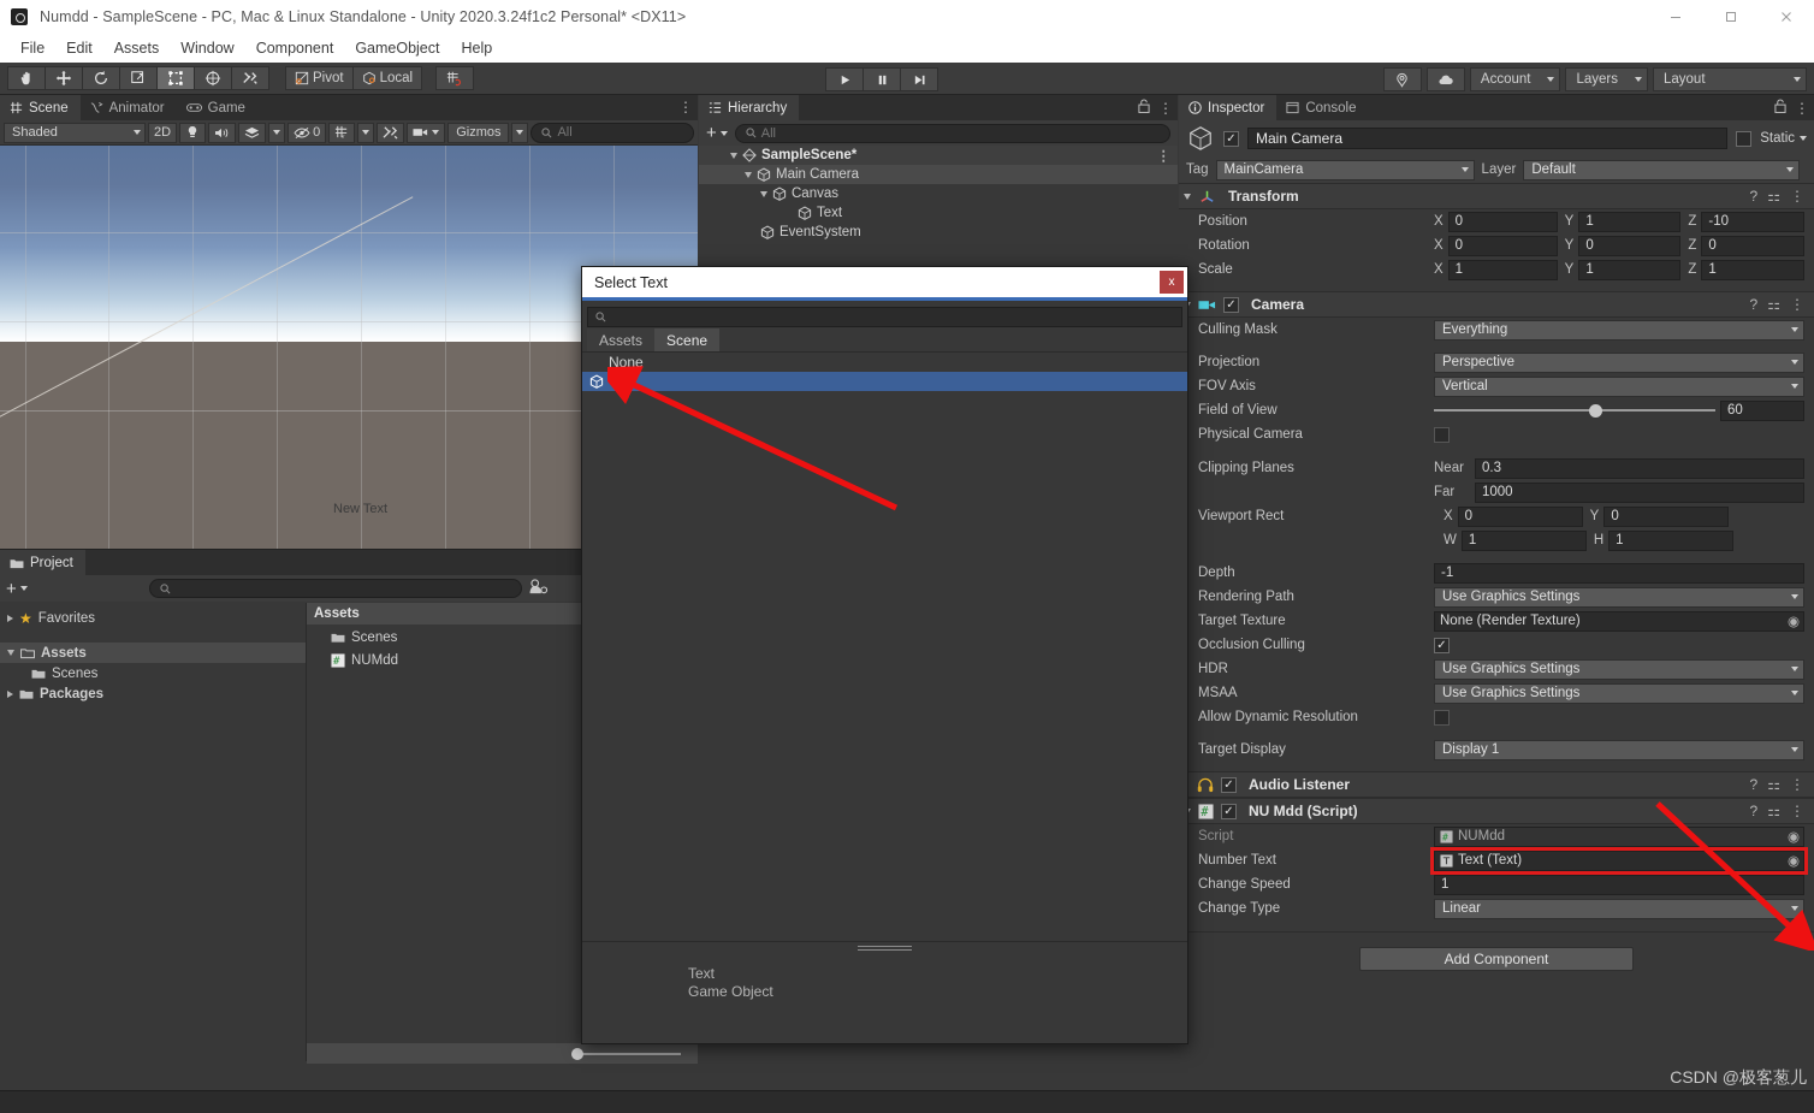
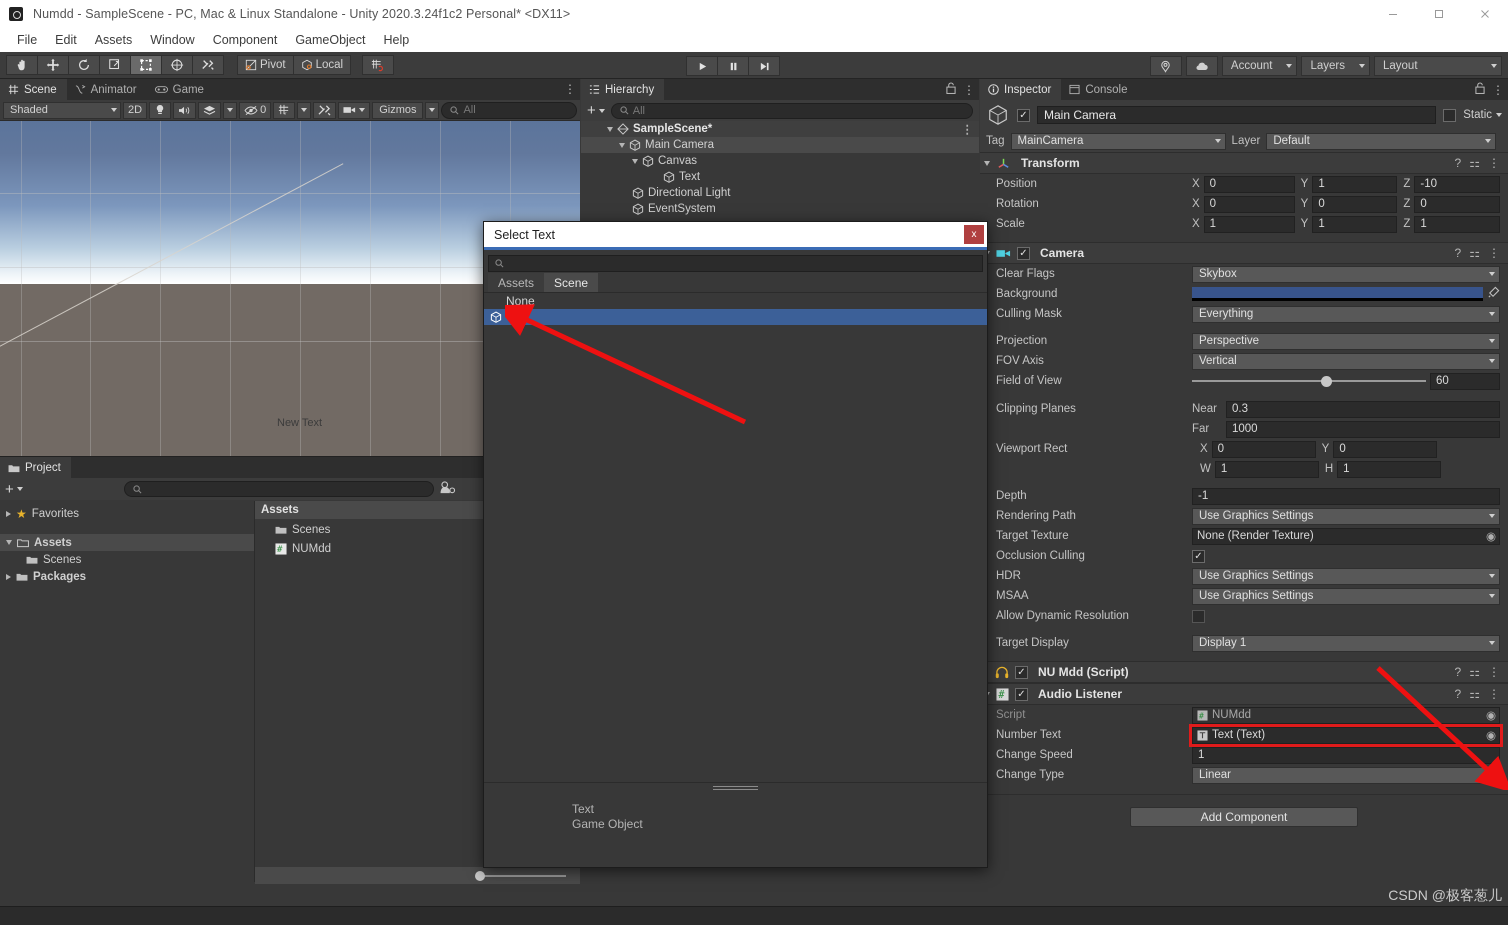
  Numdd - SampleScene - PC, Mac & Linux Standalone - Unity 2020.3.24f1c2 Personal* <DX11>
  File
  Edit
  Assets
  Window
  Component
  GameObject
  Help
  Pivot
  Local
  Account
  Layers
  Layout
  Scene
  Animator
  Game
  ⋮
  Shaded
  2D
  0
  Gizmos
  All
  New Text
  Project
  +
  ★
  Favorites
  Assets
  Scenes
  Packages
  Assets
  Scenes
  #
  NUMdd
  Hierarchy
  ⋮
  +
  All
  SampleScene*
  ⋮
  Main Camera
  Canvas
  Text
+ Directional Light
  EventSystem
  Inspector
  Console
  ⋮
  ✓
  Main Camera
  Static
  Tag
  MainCamera
  Layer
  Default
  Transform
  ?
  ⚏
  ⋮
  Position
  X
  0
  Y
  1
  Z
  -10
  Rotation
  X
  0
  Y
  0
  Z
  0
  Scale
  X
  1
  Y
  1
  Z
  1
  ✓
  Camera
  ?
  ⚏
  ⋮
+ Clear Flags
+ Skybox
+ Background
  Culling Mask
  Everything
  Projection
  Perspective
  FOV Axis
  Vertical
  Field of View
  60
- Physical Camera
  Clipping Planes
  Near
  0.3
  Far
  1000
  Viewport Rect
  X
  0
  Y
  0
  W
  1
  H
  1
  Depth
  -1
  Rendering Path
  Use Graphics Settings
  Target Texture
  None (Render Texture)
  ◉
  Occlusion Culling
  ✓
  HDR
  Use Graphics Settings
  MSAA
  Use Graphics Settings
  Allow Dynamic Resolution
  Target Display
  Display 1
  ✓
- Audio Listener
+ NU Mdd (Script)
  ?
  ⚏
  ⋮
  #
  ✓
- NU Mdd (Script)
+ Audio Listener
  ?
  ⚏
  ⋮
  Script
  #
  NUMdd
  ◉
  Number Text
  Text (Text)
  ◉
  Change Speed
  1
  Change Type
  Linear
  Add Component
  Select Text
  x
  Assets
  Scene
  None
  Text
  Text
  Game Object
  CSDN @极客葱儿
